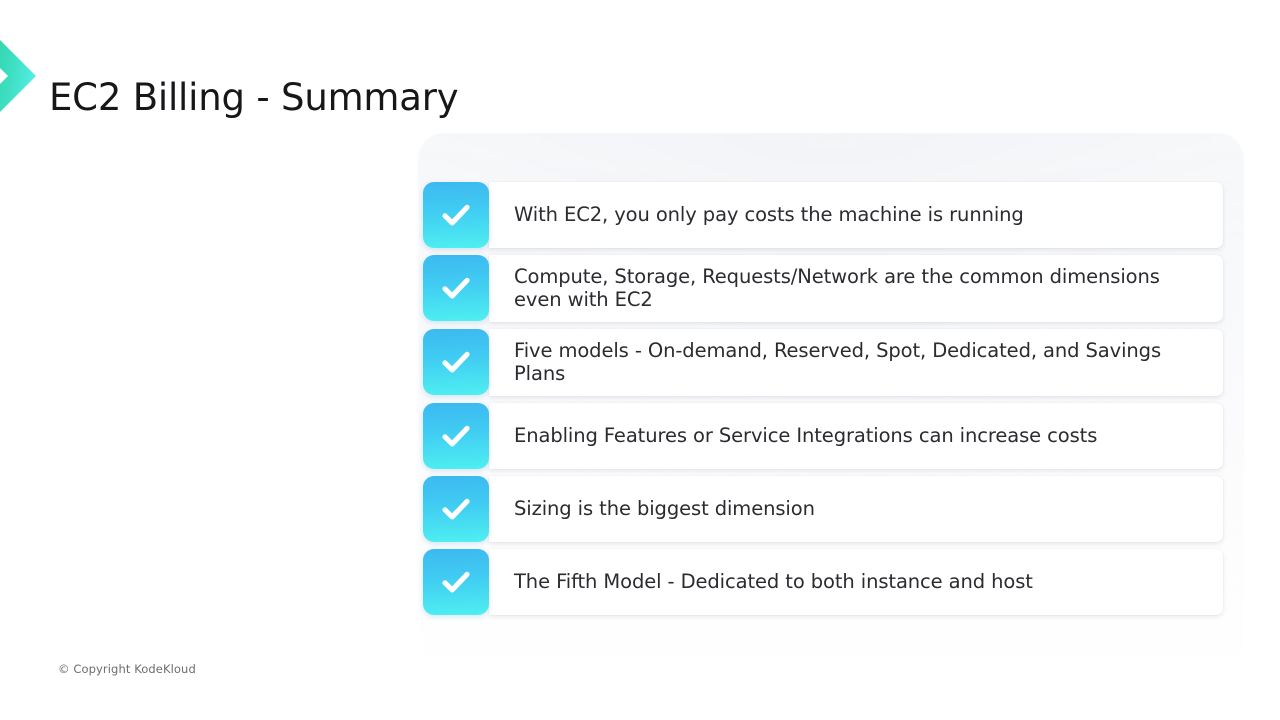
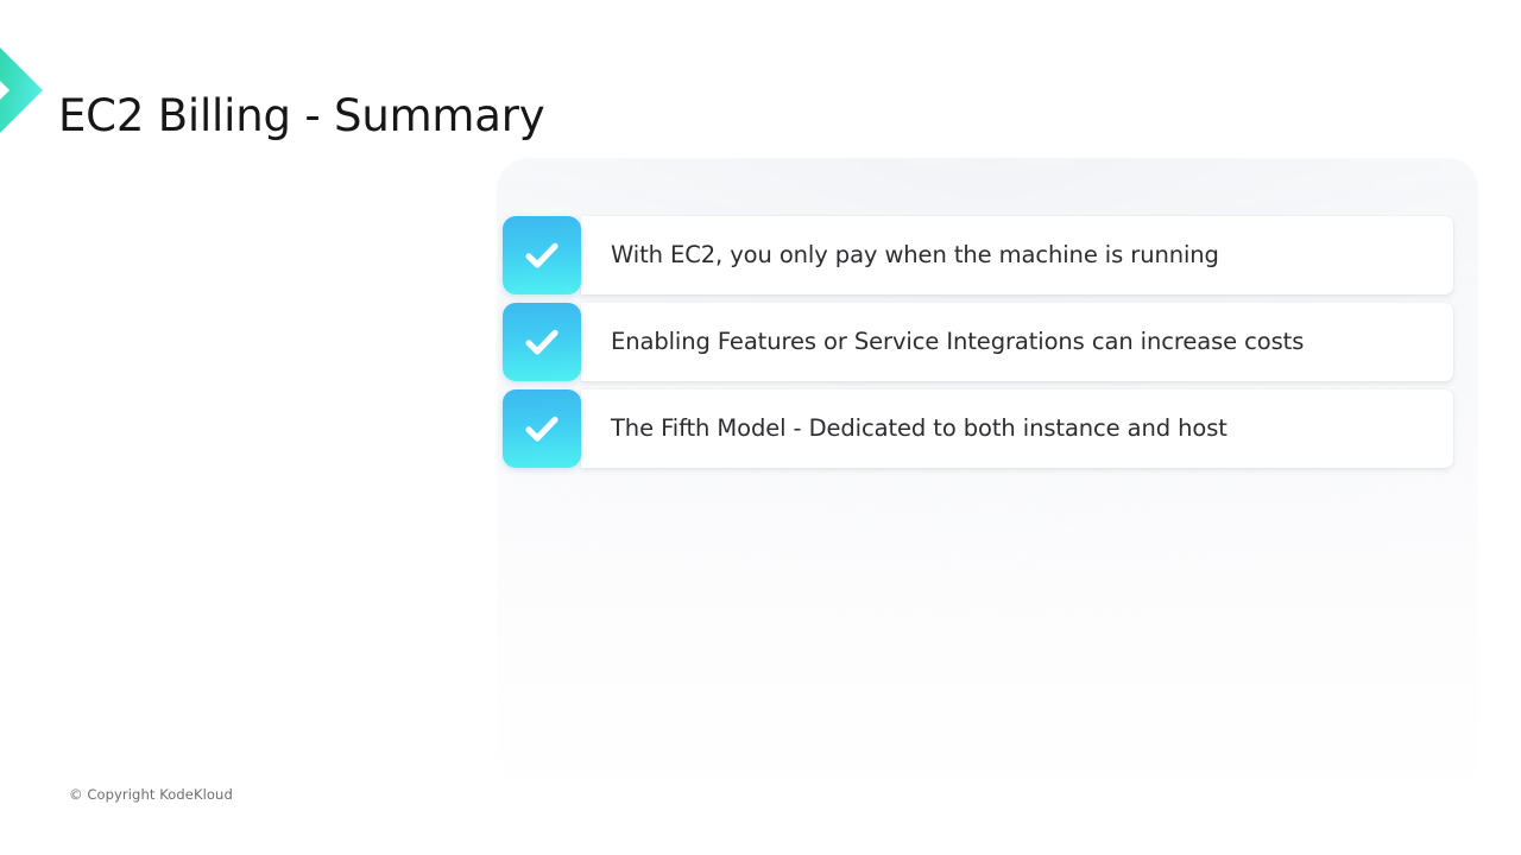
  EC2 Billing - Summary
- With EC2, you only pay costs the machine is running
+ With EC2, you only pay when the machine is running
- Compute, Storage, Requests/Network are the common dimensions even with EC2
- Five models - On-demand, Reserved, Spot, Dedicated, and Savings Plans
  Enabling Features or Service Integrations can increase costs
- Sizing is the biggest dimension
  The Fifth Model - Dedicated to both instance and host
  © Copyright KodeKloud
